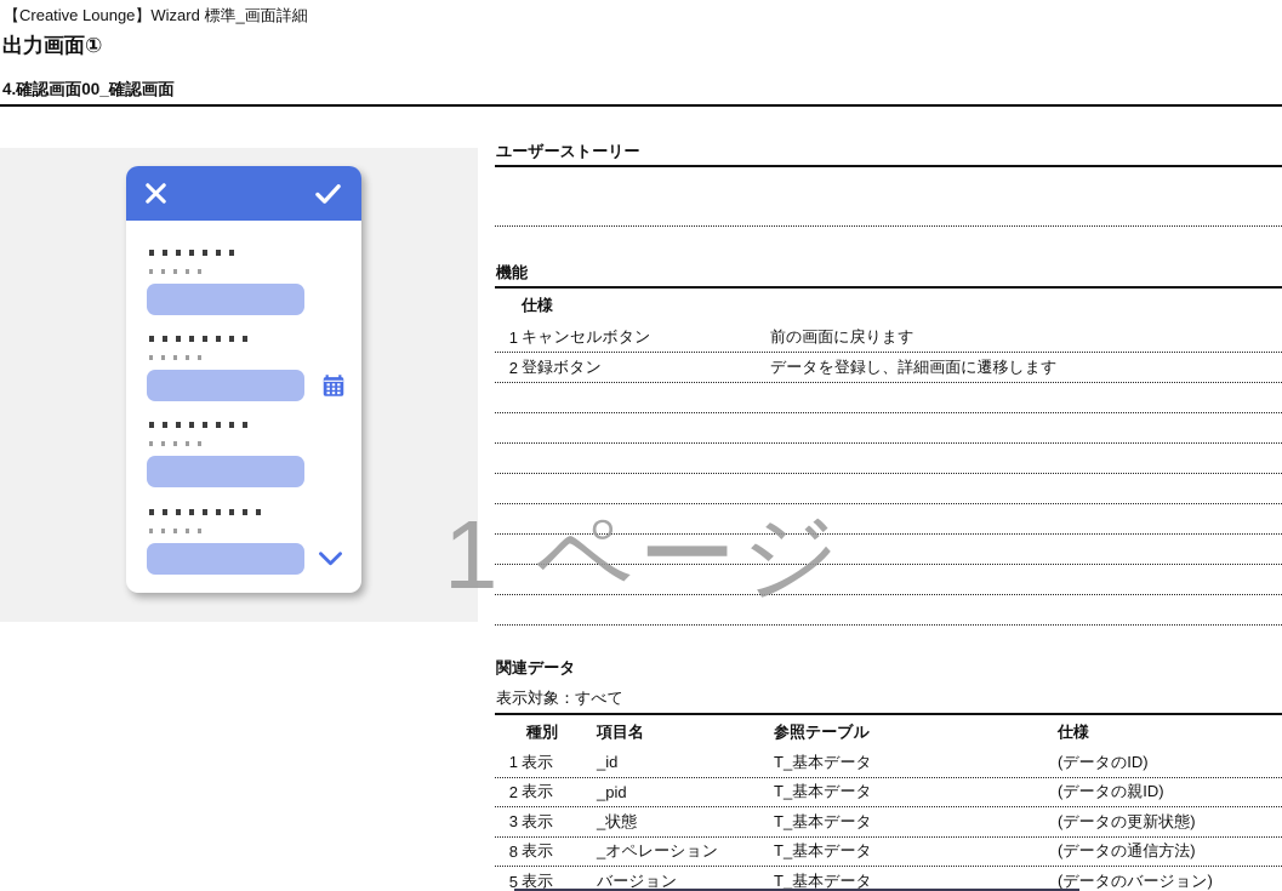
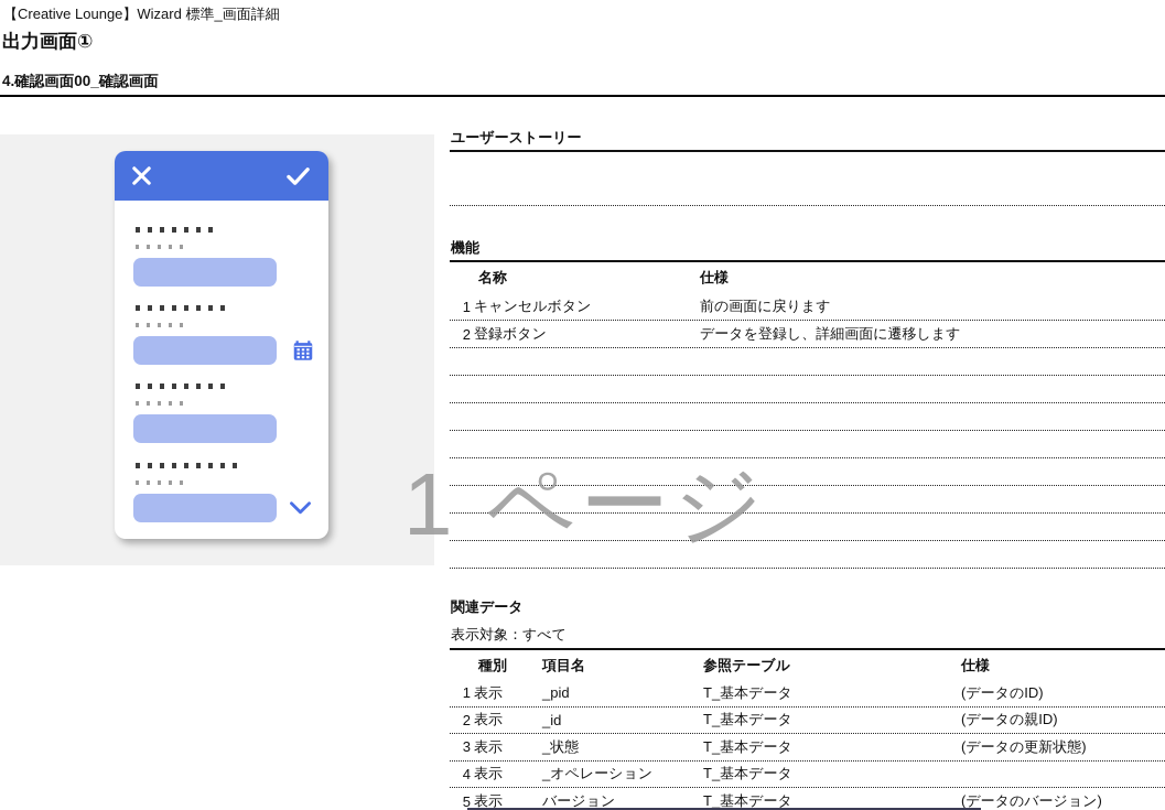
  【Creative Lounge】Wizard 標準_画面詳細
  出力画面①
  4.確認画面00_確認画面
  1 ページ
  ユーザーストーリー
  機能
+ 名称
  仕様
  1
  キャンセルボタン
  前の画面に戻ります
  2
  登録ボタン
  データを登録し、詳細画面に遷移します
  関連データ
  表示対象：すべて
  種別
  項目名
  参照テーブル
  仕様
  1
  表示
- _id
+ _pid
  T_基本データ
  (データのID)
  2
  表示
- _pid
+ _id
  T_基本データ
  (データの親ID)
  3
  表示
  _状態
  T_基本データ
  (データの更新状態)
- 8
+ 4
  表示
  _オペレーション
  T_基本データ
- (データの通信方法)
  5
  表示
  バージョン
  T_基本データ
  (データのバージョン)
